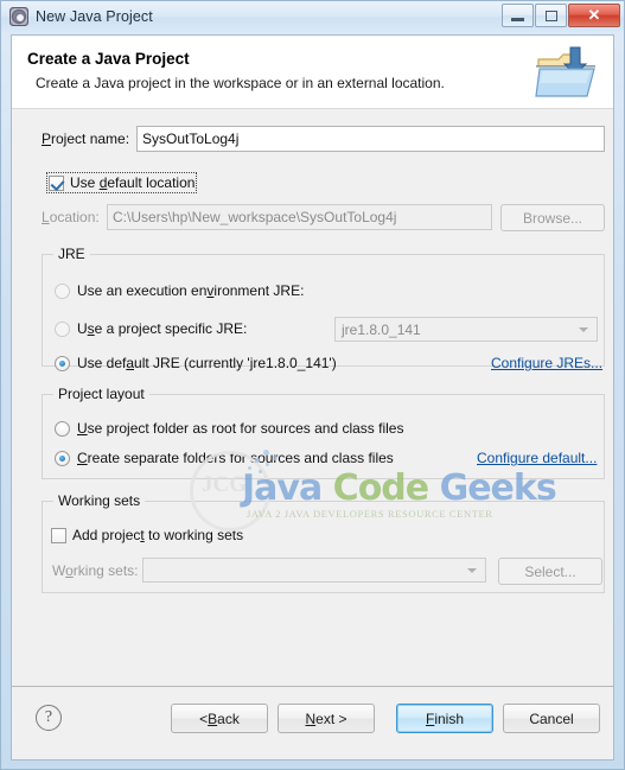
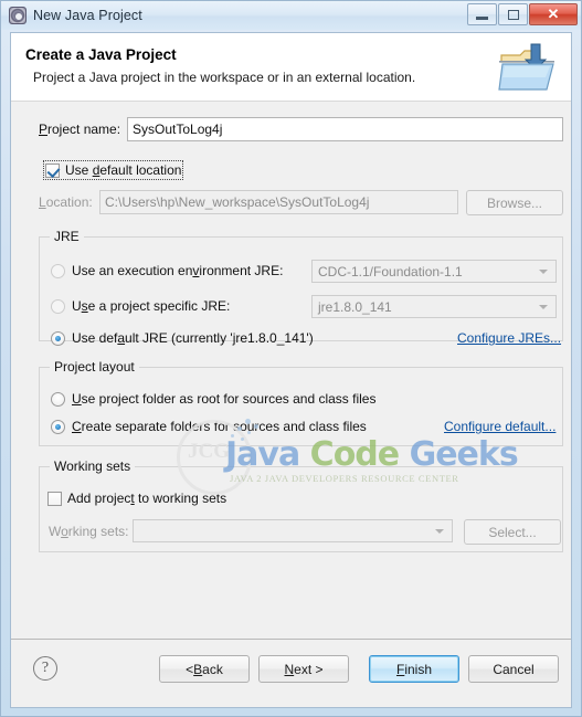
  New Java Project
  ✕
  Create a Java Project
- Create a Java project in the workspace or in an external location.
+ Project a Java project in the workspace or in an external location.
  Project name:
  SysOutToLog4j
  Use default location
  Location:
  C:\Users\hp\New_workspace\SysOutToLog4j
  Browse...
  JRE
  Use an execution environment JRE:
+ CDC-1.1/Foundation-1.1
  Use a project specific JRE:
  jre1.8.0_141
  Use default JRE (currently 'jre1.8.0_141')
  Configure JREs...
  Project layout
  Use project folder as root for sources and class files
  Create separate folders for sources and class files
  Configure default...
  Working sets
  Add project to working sets
  Working sets:
  Select...
  JCG
  Java Code Geeks
  JAVA 2 JAVA DEVELOPERS RESOURCE CENTER
  ?
  <
  B
  ack
  N
  ext >
  F
  inish
  Cancel
